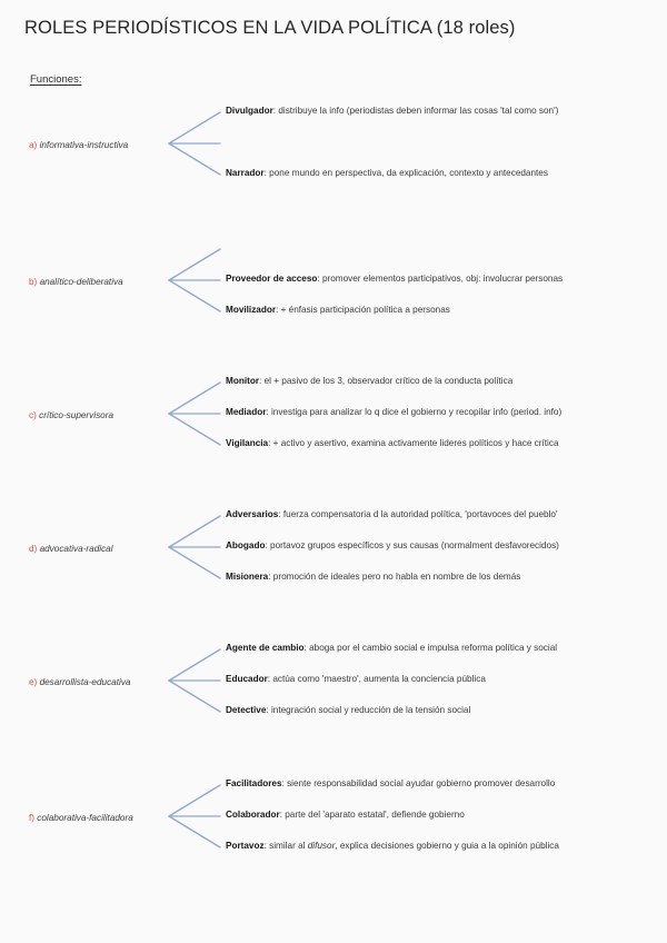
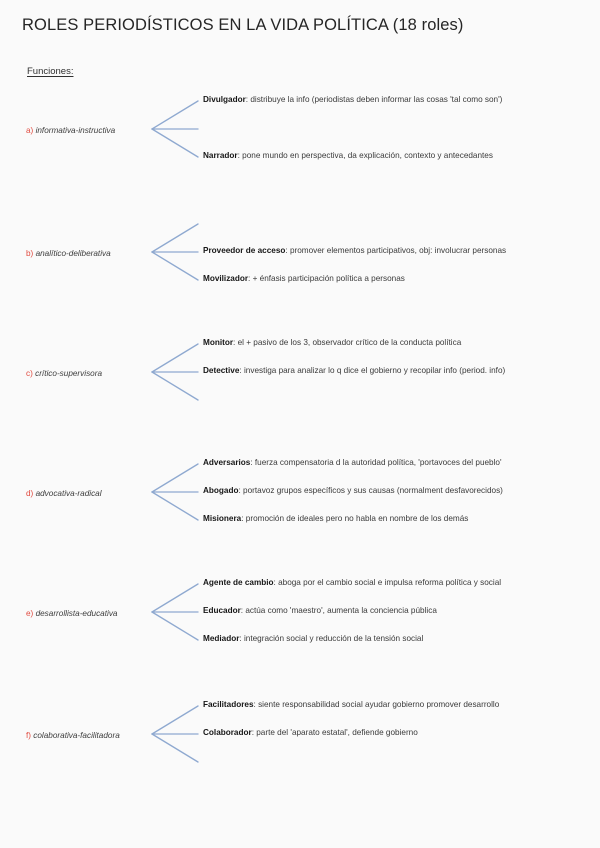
  ROLES PERIODÍSTICOS EN LA VIDA POLÍTICA (18 roles)
  Funciones:
  a) informativa-instructiva
  Divulgador: distribuye la info (periodistas deben informar las cosas 'tal como son')
  Narrador: pone mundo en perspectiva, da explicación, contexto y antecedantes
  b) analítico-deliberativa
  Proveedor de acceso: promover elementos participativos, obj: involucrar personas
  Movilizador: + énfasis participación política a personas
  c) crítico-supervisora
  Monitor: el + pasivo de los 3, observador crítico de la conducta política
- Mediador: investiga para analizar lo q dice el gobierno y recopilar info (period. info)
+ Detective: investiga para analizar lo q dice el gobierno y recopilar info (period. info)
- Vigilancia: + activo y asertivo, examina activamente lideres políticos y hace crítica
  d) advocativa-radical
  Adversarios: fuerza compensatoria d la autoridad política, 'portavoces del pueblo'
  Abogado: portavoz grupos específicos y sus causas (normalment desfavorecidos)
  Misionera: promoción de ideales pero no habla en nombre de los demás
  e) desarrollista-educativa
  Agente de cambio: aboga por el cambio social e impulsa reforma política y social
  Educador: actúa como 'maestro', aumenta la conciencia pública
- Detective: integración social y reducción de la tensión social
+ Mediador: integración social y reducción de la tensión social
  f) colaborativa-facilitadora
  Facilitadores: siente responsabilidad social ayudar gobierno promover desarrollo
  Colaborador: parte del 'aparato estatal', defiende gobierno
- Portavoz: similar al difusor, explica decisiones gobierno y guia a la opinión pública
